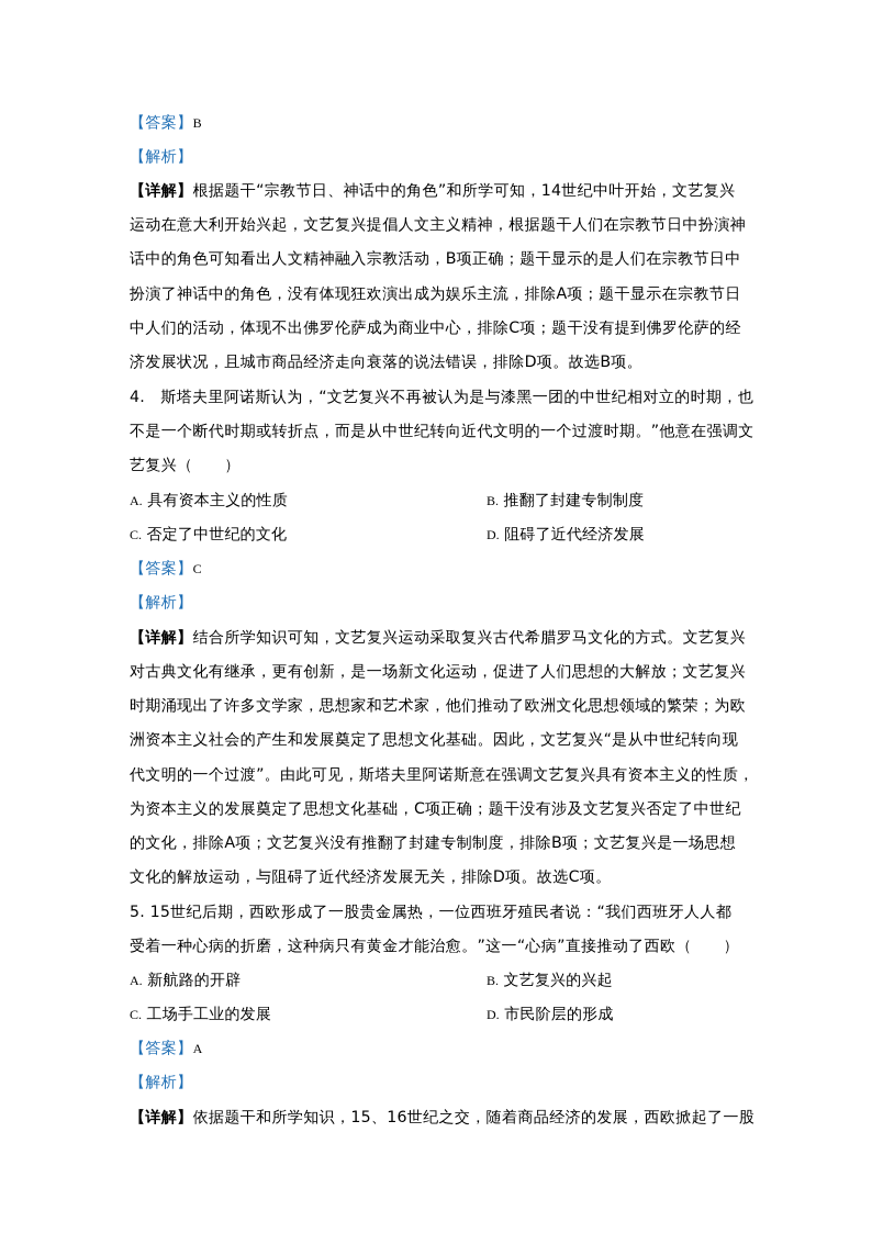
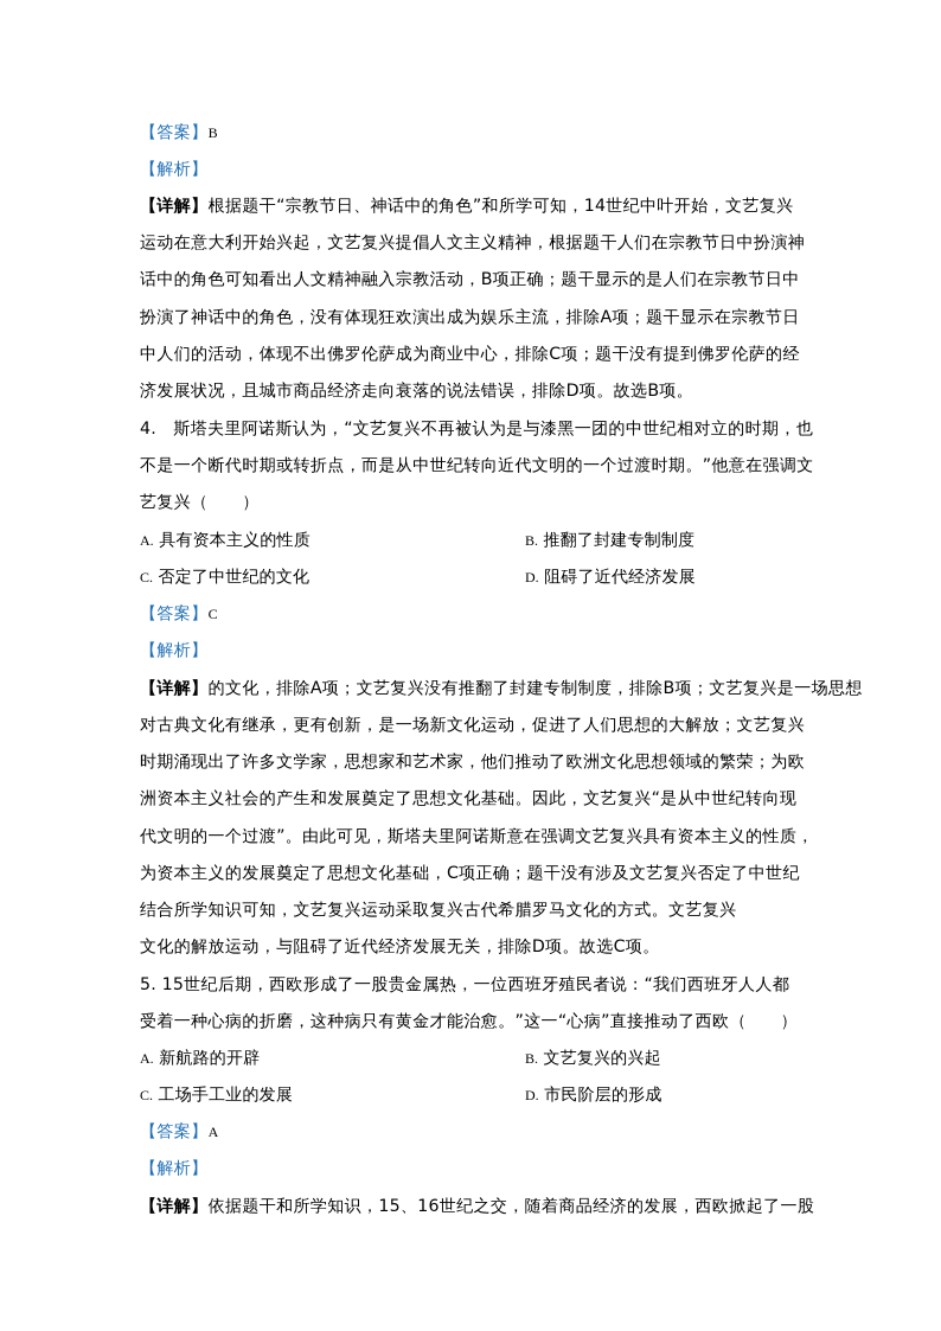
  【答案】B
  【解析】
  【详解】根据题干“宗教节日、神话中的角色”和所学可知，14世纪中叶开始，文艺复兴
  运动在意大利开始兴起，文艺复兴提倡人文主义精神，根据题干人们在宗教节日中扮演神
  话中的角色可知看出人文精神融入宗教活动，B项正确；题干显示的是人们在宗教节日中
  扮演了神话中的角色，没有体现狂欢演出成为娱乐主流，排除A项；题干显示在宗教节日
  中人们的活动，体现不出佛罗伦萨成为商业中心，排除C项；题干没有提到佛罗伦萨的经
  济发展状况，且城市商品经济走向衰落的说法错误，排除D项。故选B项。
  4. 斯塔夫里阿诺斯认为，“文艺复兴不再被认为是与漆黑一团的中世纪相对立的时期，也
  不是一个断代时期或转折点，而是从中世纪转向近代文明的一个过渡时期。”他意在强调文
  艺复兴（ ）
  A. 具有资本主义的性质
  B. 推翻了封建专制制度
  C. 否定了中世纪的文化
  D. 阻碍了近代经济发展
  【答案】C
  【解析】
- 【详解】结合所学知识可知，文艺复兴运动采取复兴古代希腊罗马文化的方式。文艺复兴
+ 【详解】的文化，排除A项；文艺复兴没有推翻了封建专制制度，排除B项；文艺复兴是一场思想
  对古典文化有继承，更有创新，是一场新文化运动，促进了人们思想的大解放；文艺复兴
  时期涌现出了许多文学家，思想家和艺术家，他们推动了欧洲文化思想领域的繁荣；为欧
  洲资本主义社会的产生和发展奠定了思想文化基础。因此，文艺复兴“是从中世纪转向现
  代文明的一个过渡”。由此可见，斯塔夫里阿诺斯意在强调文艺复兴具有资本主义的性质，
  为资本主义的发展奠定了思想文化基础，C项正确；题干没有涉及文艺复兴否定了中世纪
- 的文化，排除A项；文艺复兴没有推翻了封建专制制度，排除B项；文艺复兴是一场思想
+ 结合所学知识可知，文艺复兴运动采取复兴古代希腊罗马文化的方式。文艺复兴
  文化的解放运动，与阻碍了近代经济发展无关，排除D项。故选C项。
  5. 15世纪后期，西欧形成了一股贵金属热，一位西班牙殖民者说：“我们西班牙人人都
  受着一种心病的折磨，这种病只有黄金才能治愈。”这一“心病”直接推动了西欧（ ）
  A. 新航路的开辟
  B. 文艺复兴的兴起
  C. 工场手工业的发展
  D. 市民阶层的形成
  【答案】A
  【解析】
  【详解】依据题干和所学知识，15、16世纪之交，随着商品经济的发展，西欧掀起了一股
